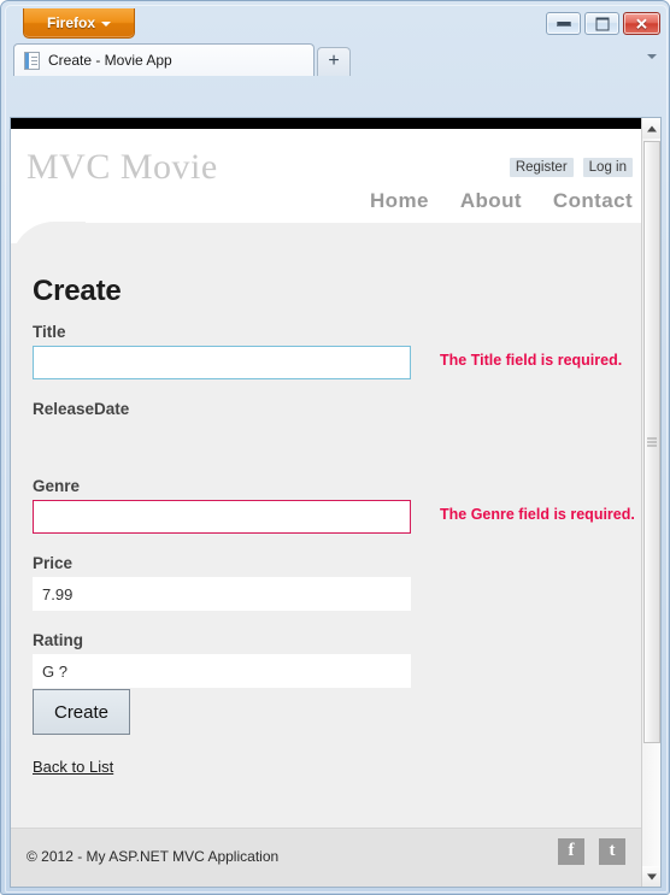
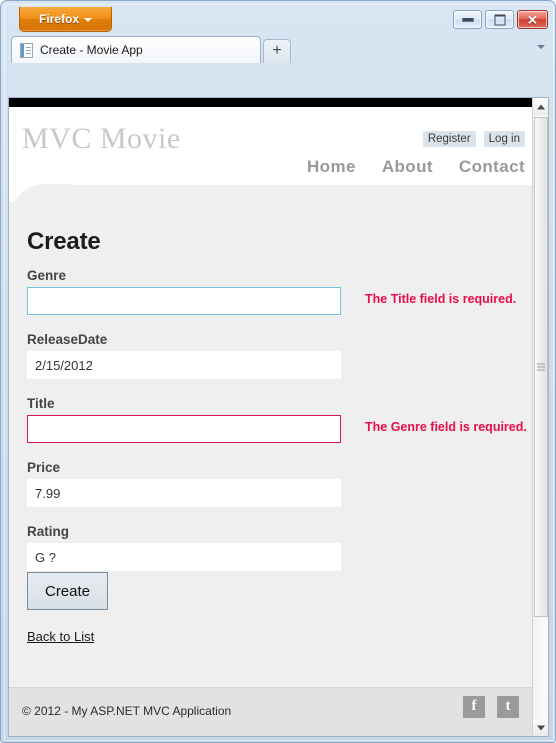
  Firefox
  ✕
  Create - Movie App
  +
  MVC Movie
  Register
  Log in
  Home
  About
  Contact
  Create
- Title
+ Genre
  The Title field is required.
  ReleaseDate
+ 2/15/2012
- Genre
+ Title
  The Genre field is required.
  Price
  7.99
  Rating
  G ?
  Create
  Back to List
  © 2012 - My ASP.NET MVC Application
  f
  t
